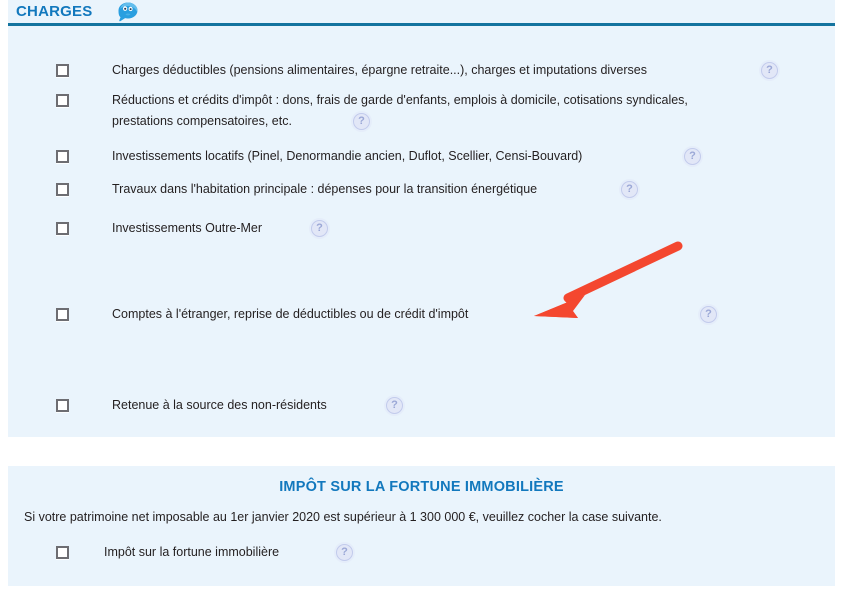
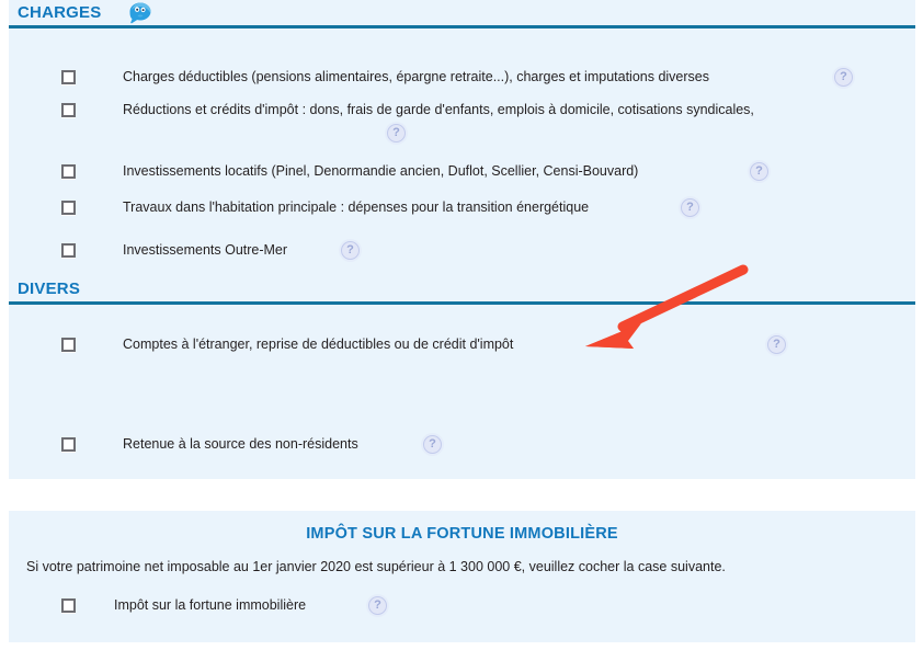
  CHARGES
  Charges déductibles (pensions alimentaires, épargne retraite...), charges et imputations diverses
  ?
  Réductions et crédits d'impôt : dons, frais de garde d'enfants, emplois à domicile, cotisations syndicales,
- prestations compensatoires, etc.
  ?
  Investissements locatifs (Pinel, Denormandie ancien, Duflot, Scellier, Censi-Bouvard)
  ?
  Travaux dans l'habitation principale : dépenses pour la transition énergétique
  ?
  Investissements Outre-Mer
  ?
+ DIVERS
  Comptes à l'étranger, reprise de déductibles ou de crédit d'impôt
  ?
  Retenue à la source des non-résidents
  ?
  IMPÔT SUR LA FORTUNE IMMOBILIÈRE
  Si votre patrimoine net imposable au 1er janvier 2020 est supérieur à 1 300 000 €, veuillez cocher la case suivante.
  Impôt sur la fortune immobilière
  ?
